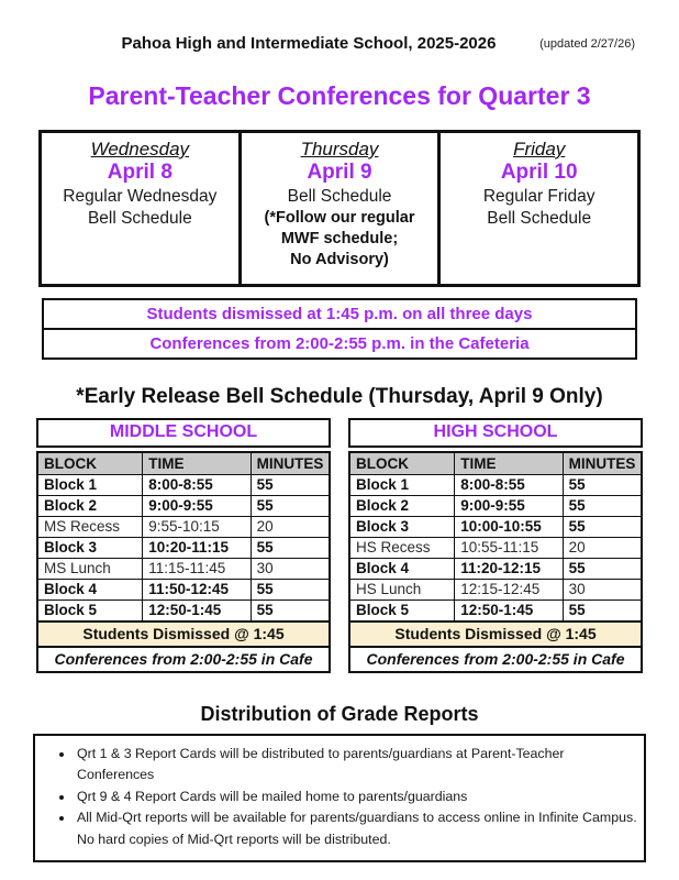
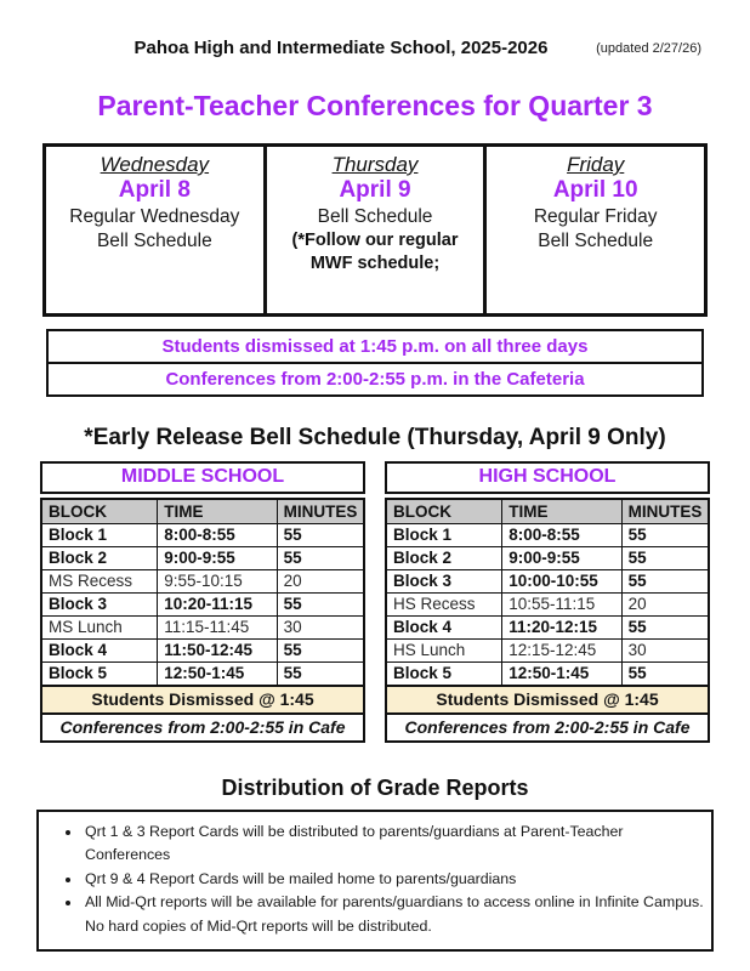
  Pahoa High and Intermediate School, 2025-2026
  (updated 2/27/26)
  Parent-Teacher Conferences for Quarter 3
  Wednesday
  April 8
  Regular Wednesday
  Bell Schedule
  Thursday
  April 9
  Bell Schedule
  (*Follow our regular
  MWF schedule;
- No Advisory)
  Friday
  April 10
  Regular Friday
  Bell Schedule
  Students dismissed at 1:45 p.m. on all three days
  Conferences from 2:00-2:55 p.m. in the Cafeteria
  *Early Release Bell Schedule (Thursday, April 9 Only)
  MIDDLE SCHOOL
  BLOCK	TIME	MINUTES
  Block 1	8:00-8:55	55
  Block 2	9:00-9:55	55
  MS Recess	9:55-10:15	20
  Block 3	10:20-11:15	55
  MS Lunch	11:15-11:45	30
  Block 4	11:50-12:45	55
  Block 5	12:50-1:45	55
  Students Dismissed @ 1:45
  Conferences from 2:00-2:55 in Cafe
  HIGH SCHOOL
  BLOCK	TIME	MINUTES
  Block 1	8:00-8:55	55
  Block 2	9:00-9:55	55
  Block 3	10:00-10:55	55
  HS Recess	10:55-11:15	20
  Block 4	11:20-12:15	55
  HS Lunch	12:15-12:45	30
  Block 5	12:50-1:45	55
  Students Dismissed @ 1:45
  Conferences from 2:00-2:55 in Cafe
  Distribution of Grade Reports
  Qrt 1 & 3 Report Cards will be distributed to parents/guardians at Parent-Teacher Conferences
  Qrt 9 & 4 Report Cards will be mailed home to parents/guardians
  All Mid-Qrt reports will be available for parents/guardians to access online in Infinite Campus. No hard copies of Mid-Qrt reports will be distributed.
